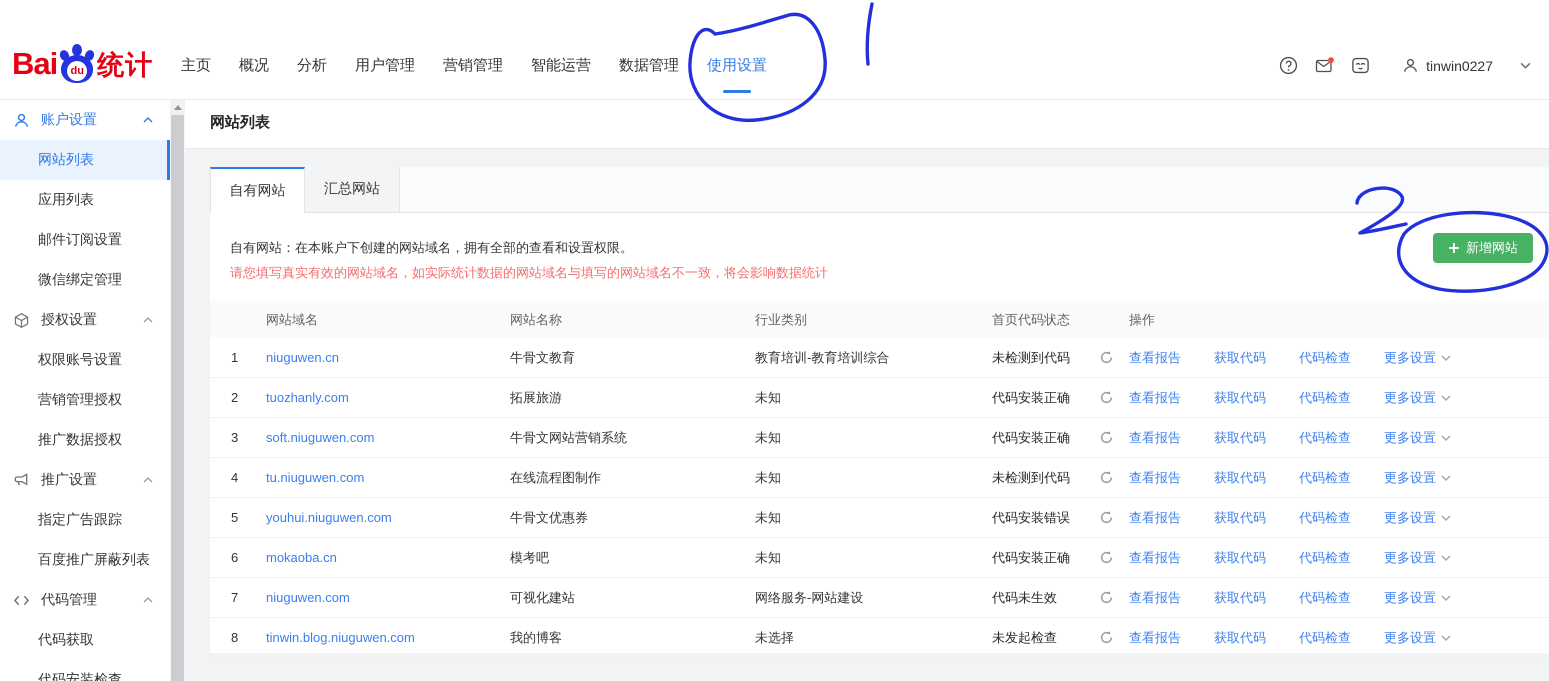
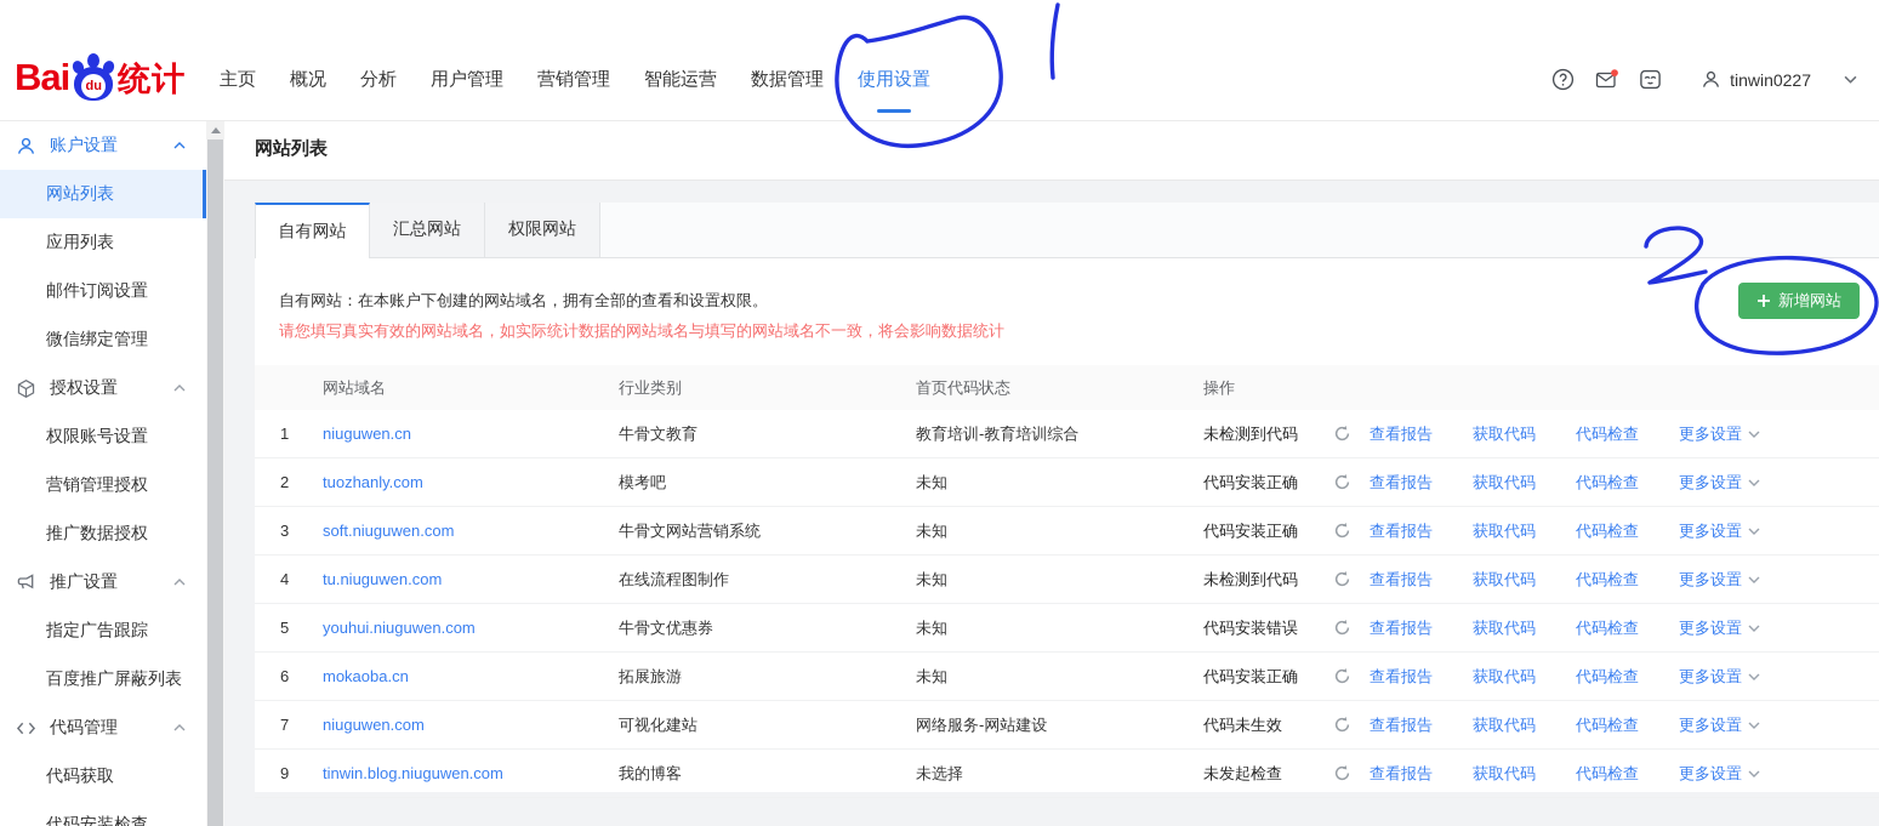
  Bai
  du
  统计
  主页
  概况
  分析
  用户管理
  营销管理
  智能运营
  数据管理
  使用设置
  tinwin0227
  账户设置
  网站列表
  应用列表
  邮件订阅设置
  微信绑定管理
  授权设置
  权限账号设置
  营销管理授权
  推广数据授权
  推广设置
  指定广告跟踪
  百度推广屏蔽列表
  代码管理
  代码获取
  代码安装检查
  网站列表
  自有网站
  汇总网站
+ 权限网站
  自有网站：在本账户下创建的网站域名，拥有全部的查看和设置权限。
  请您填写真实有效的网站域名，如实际统计数据的网站域名与填写的网站域名不一致，将会影响数据统计
  新增网站
  网站域名
- 网站名称
  行业类别
  首页代码状态
  操作
  1
  niuguwen.cn
  牛骨文教育
  教育培训-教育培训综合
  未检测到代码
  查看报告
  获取代码
  代码检查
  更多设置
  2
  tuozhanly.com
- 拓展旅游
+ 模考吧
  未知
  代码安装正确
  查看报告
  获取代码
  代码检查
  更多设置
  3
  soft.niuguwen.com
  牛骨文网站营销系统
  未知
  代码安装正确
  查看报告
  获取代码
  代码检查
  更多设置
  4
  tu.niuguwen.com
  在线流程图制作
  未知
  未检测到代码
  查看报告
  获取代码
  代码检查
  更多设置
  5
  youhui.niuguwen.com
  牛骨文优惠券
  未知
  代码安装错误
  查看报告
  获取代码
  代码检查
  更多设置
  6
  mokaoba.cn
- 模考吧
+ 拓展旅游
  未知
  代码安装正确
  查看报告
  获取代码
  代码检查
  更多设置
  7
  niuguwen.com
  可视化建站
  网络服务-网站建设
  代码未生效
  查看报告
  获取代码
  代码检查
  更多设置
- 8
+ 9
  tinwin.blog.niuguwen.com
  我的博客
  未选择
  未发起检查
  查看报告
  获取代码
  代码检查
  更多设置
